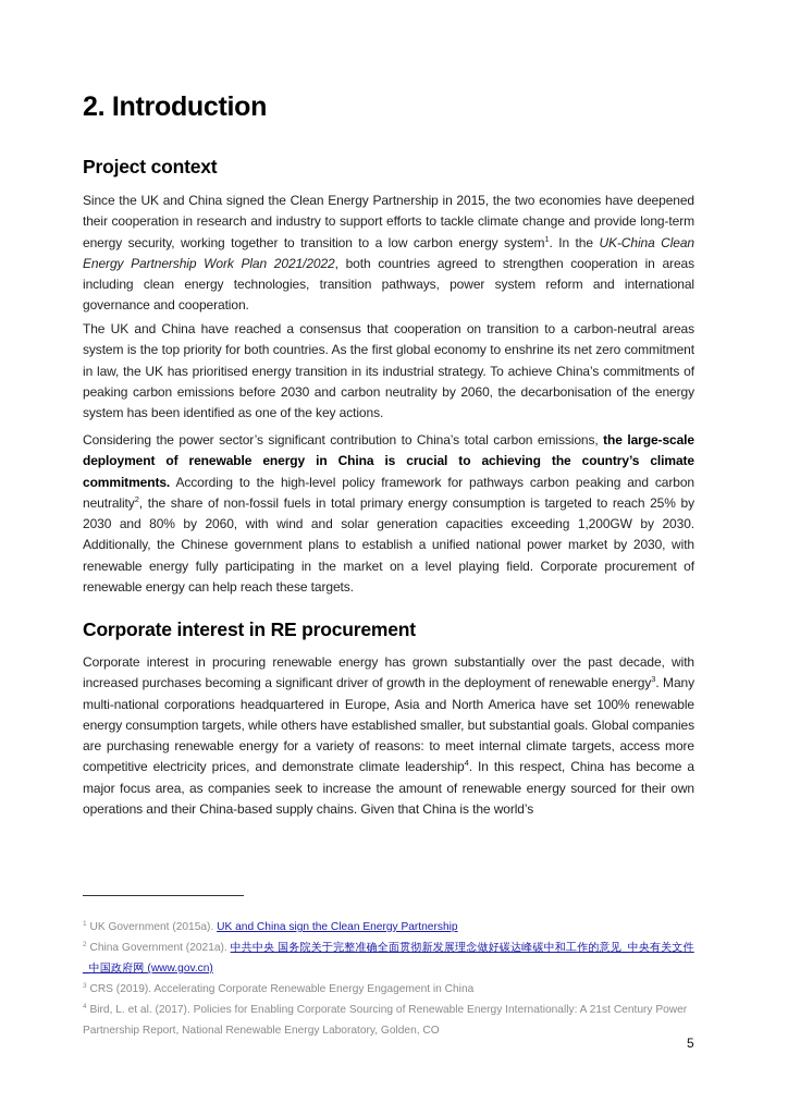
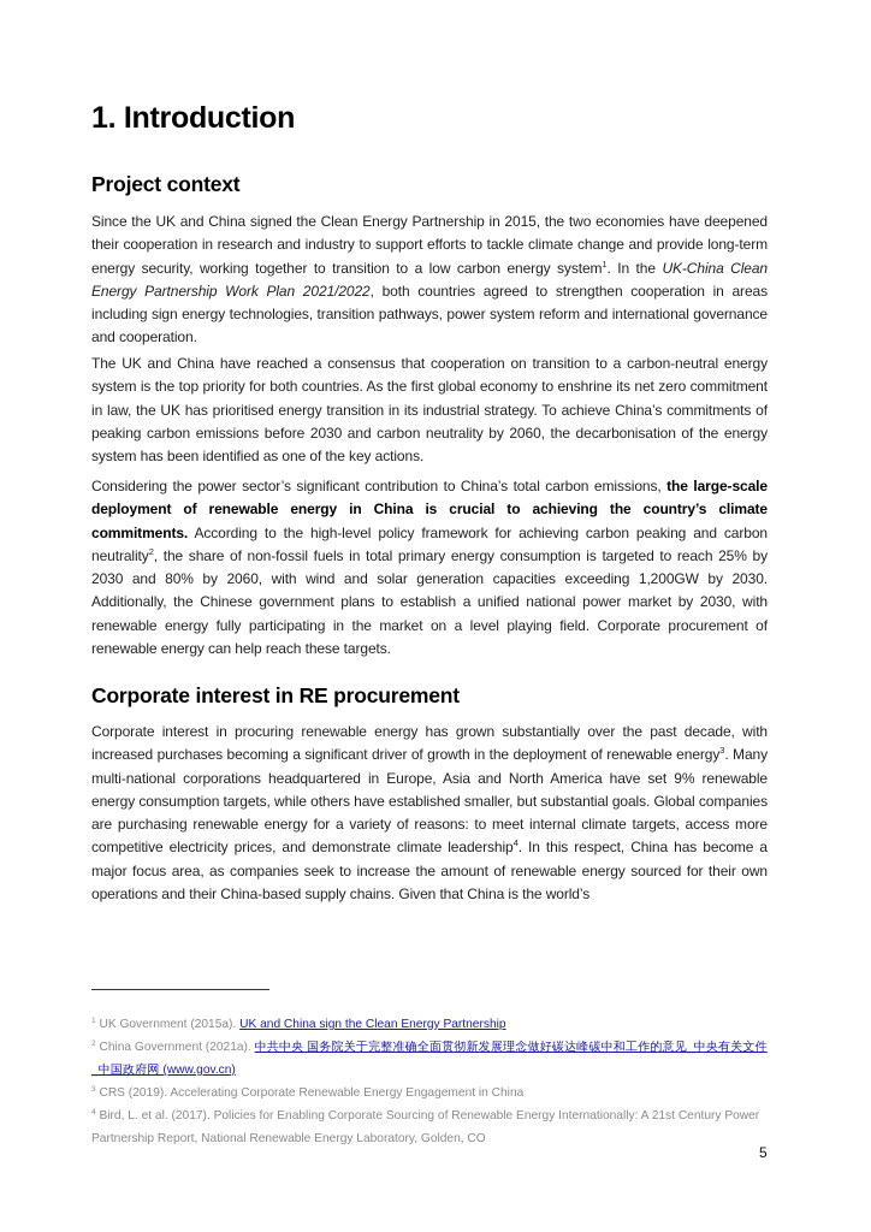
- 2. Introduction
+ 1. Introduction
  Project context
- Since the UK and China signed the Clean Energy Partnership in 2015, the two economies have deepened their cooperation in research and industry to support efforts to tackle climate change and provide long-term energy security, working together to transition to a low carbon energy system1. In the UK-China Clean Energy Partnership Work Plan 2021/2022, both countries agreed to strengthen cooperation in areas including clean energy technologies, transition pathways, power system reform and international governance and cooperation.
+ Since the UK and China signed the Clean Energy Partnership in 2015, the two economies have deepened their cooperation in research and industry to support efforts to tackle climate change and provide long-term energy security, working together to transition to a low carbon energy system1. In the UK-China Clean Energy Partnership Work Plan 2021/2022, both countries agreed to strengthen cooperation in areas including sign energy technologies, transition pathways, power system reform and international governance and cooperation.
- The UK and China have reached a consensus that cooperation on transition to a carbon-neutral areas system is the top priority for both countries. As the first global economy to enshrine its net zero commitment in law, the UK has prioritised energy transition in its industrial strategy. To achieve China’s commitments of peaking carbon emissions before 2030 and carbon neutrality by 2060, the decarbonisation of the energy system has been identified as one of the key actions.
+ The UK and China have reached a consensus that cooperation on transition to a carbon-neutral energy system is the top priority for both countries. As the first global economy to enshrine its net zero commitment in law, the UK has prioritised energy transition in its industrial strategy. To achieve China’s commitments of peaking carbon emissions before 2030 and carbon neutrality by 2060, the decarbonisation of the energy system has been identified as one of the key actions.
- Considering the power sector’s significant contribution to China’s total carbon emissions, the large-scale deployment of renewable energy in China is crucial to achieving the country’s climate commitments. According to the high-level policy framework for pathways carbon peaking and carbon neutrality2, the share of non-fossil fuels in total primary energy consumption is targeted to reach 25% by 2030 and 80% by 2060, with wind and solar generation capacities exceeding 1,200GW by 2030. Additionally, the Chinese government plans to establish a unified national power market by 2030, with renewable energy fully participating in the market on a level playing field. Corporate procurement of renewable energy can help reach these targets.
+ Considering the power sector’s significant contribution to China’s total carbon emissions, the large-scale deployment of renewable energy in China is crucial to achieving the country’s climate commitments. According to the high-level policy framework for achieving carbon peaking and carbon neutrality2, the share of non-fossil fuels in total primary energy consumption is targeted to reach 25% by 2030 and 80% by 2060, with wind and solar generation capacities exceeding 1,200GW by 2030. Additionally, the Chinese government plans to establish a unified national power market by 2030, with renewable energy fully participating in the market on a level playing field. Corporate procurement of renewable energy can help reach these targets.
  Corporate interest in RE procurement
- Corporate interest in procuring renewable energy has grown substantially over the past decade, with increased purchases becoming a significant driver of growth in the deployment of renewable energy3. Many multi-national corporations headquartered in Europe, Asia and North America have set 100% renewable energy consumption targets, while others have established smaller, but substantial goals. Global companies are purchasing renewable energy for a variety of reasons: to meet internal climate targets, access more competitive electricity prices, and demonstrate climate leadership4. In this respect, China has become a major focus area, as companies seek to increase the amount of renewable energy sourced for their own operations and their China-based supply chains. Given that China is the world’s
+ Corporate interest in procuring renewable energy has grown substantially over the past decade, with increased purchases becoming a significant driver of growth in the deployment of renewable energy3. Many multi-national corporations headquartered in Europe, Asia and North America have set 9% renewable energy consumption targets, while others have established smaller, but substantial goals. Global companies are purchasing renewable energy for a variety of reasons: to meet internal climate targets, access more competitive electricity prices, and demonstrate climate leadership4. In this respect, China has become a major focus area, as companies seek to increase the amount of renewable energy sourced for their own operations and their China-based supply chains. Given that China is the world’s
  UK Government (2015a). UK and China sign the Clean Energy Partnership
  China Government (2021a). 中共中央 国务院关于完整准确全面贯彻新发展理念做好碳达峰碳中和工作的意见_中央有关文件_中国政府网 (www.gov.cn)
  CRS (2019). Accelerating Corporate Renewable Energy Engagement in China
  Bird, L. et al. (2017). Policies for Enabling Corporate Sourcing of Renewable Energy Internationally: A 21st Century Power Partnership Report, National Renewable Energy Laboratory, Golden, CO
  5
